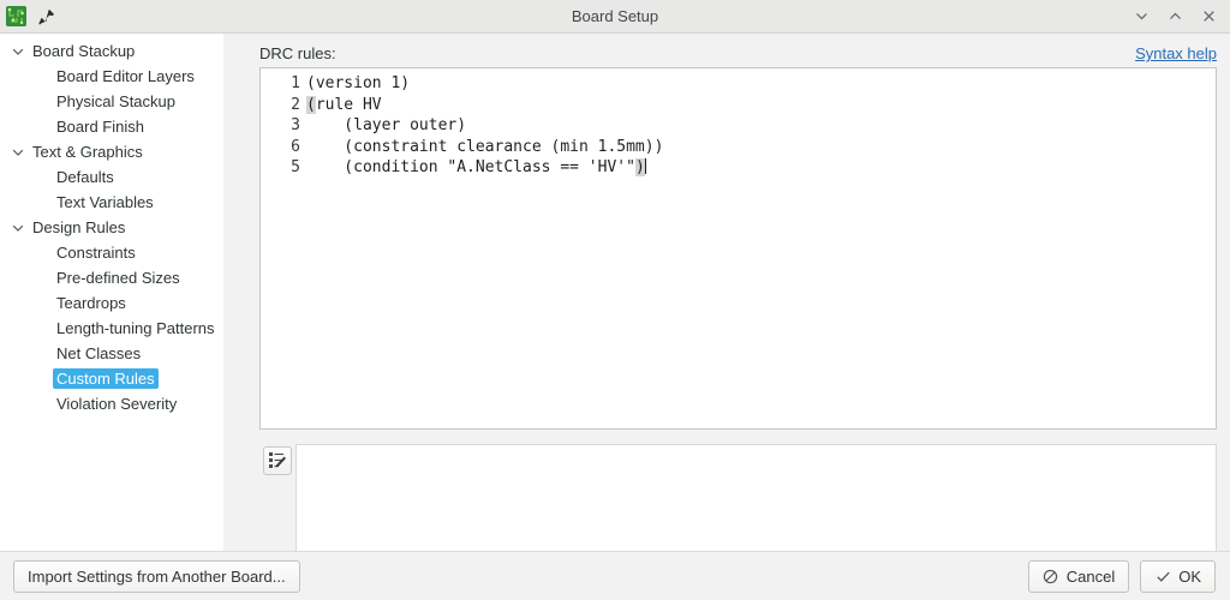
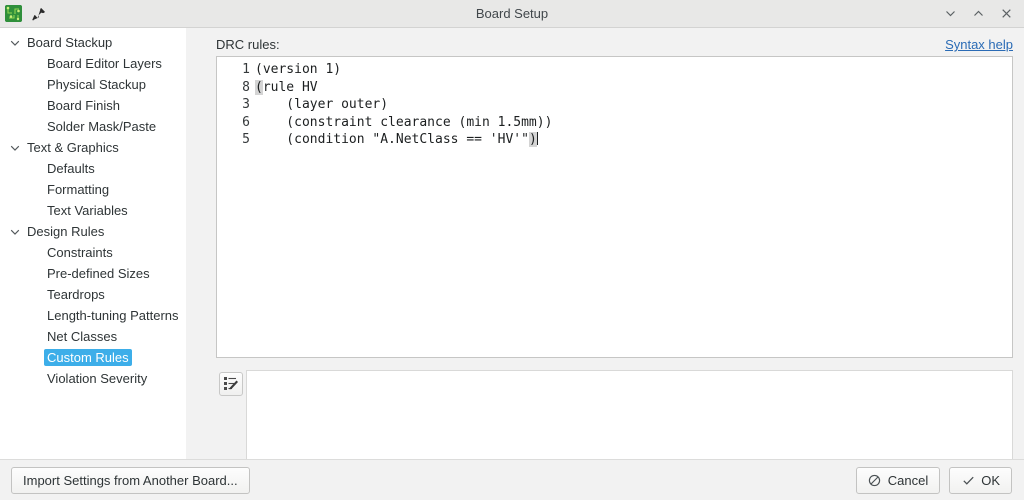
  Board Setup
  Board Stackup
  Board Editor Layers
  Physical Stackup
  Board Finish
+ Solder Mask/Paste
  Text & Graphics
  Defaults
+ Formatting
  Text Variables
  Design Rules
  Constraints
  Pre-defined Sizes
  Teardrops
  Length-tuning Patterns
  Net Classes
  Custom Rules
  Violation Severity
  DRC rules:
  Syntax help
  1
- 2
+ 8
  3
  6
  5
  (version 1)
  (rule HV
  (layer outer)
  (constraint clearance (min 1.5mm))
  (condition "A.NetClass == 'HV'")
  Import Settings from Another Board...
  Cancel
  OK
